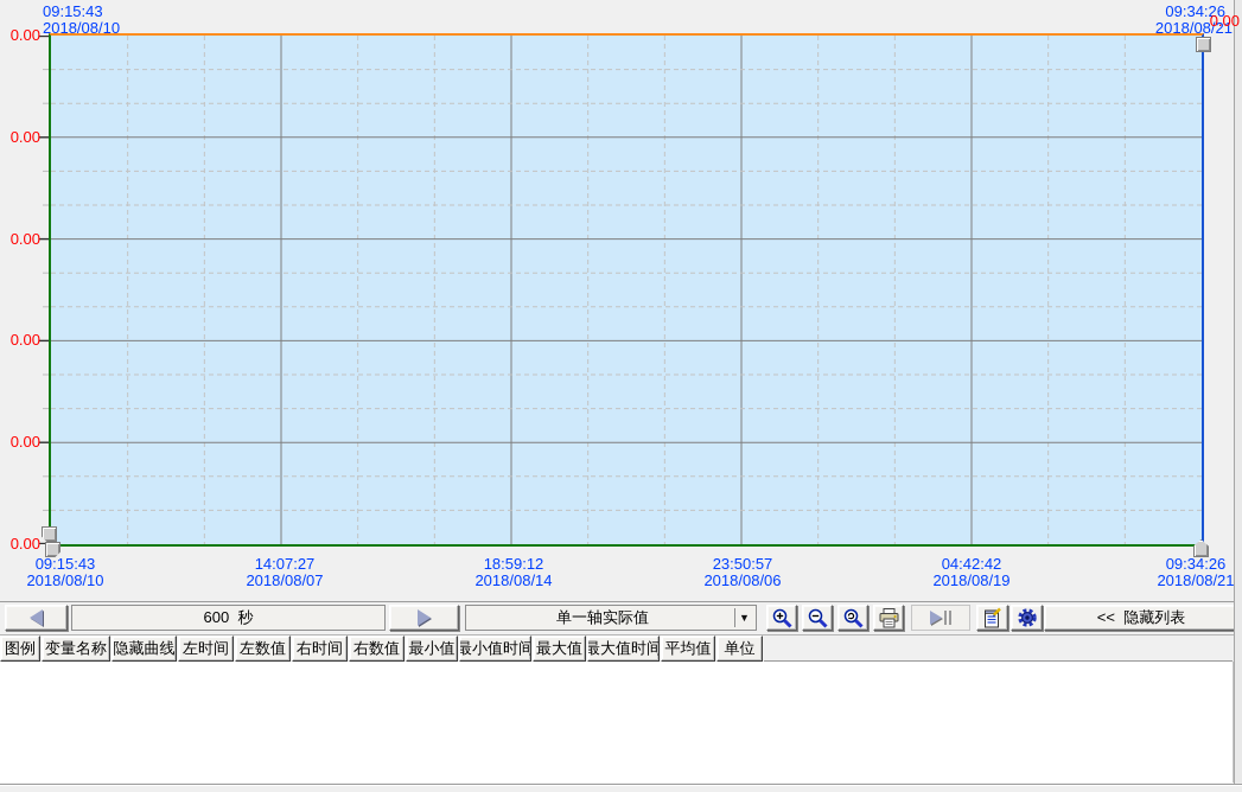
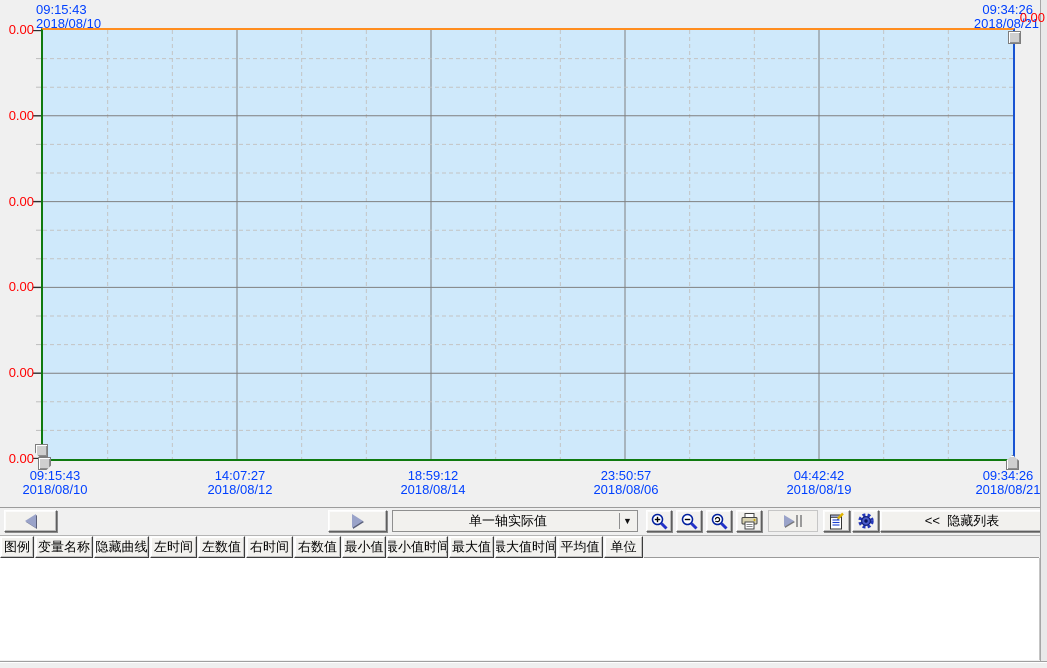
  09:15:43
  2018/08/10
  09:34:26
  2018/08/21
  0.00
  0.00
  0.00
  0.00
  0.00
  0.00
  0.00
  09:15:43
  2018/08/10
  14:07:27
- 2018/08/07
+ 2018/08/12
  18:59:12
  2018/08/14
  23:50:57
  2018/08/06
  04:42:42
  2018/08/19
  09:34:26
  2018/08/21
- 600 秒
  单一轴实际值
  ▼
  << 隐藏列表
  图例
  变量名称
  隐藏曲线
  左时间
  左数值
  右时间
  右数值
  最小值
  最小值时间
  最大值
  最大值时间
  平均值
  单位
